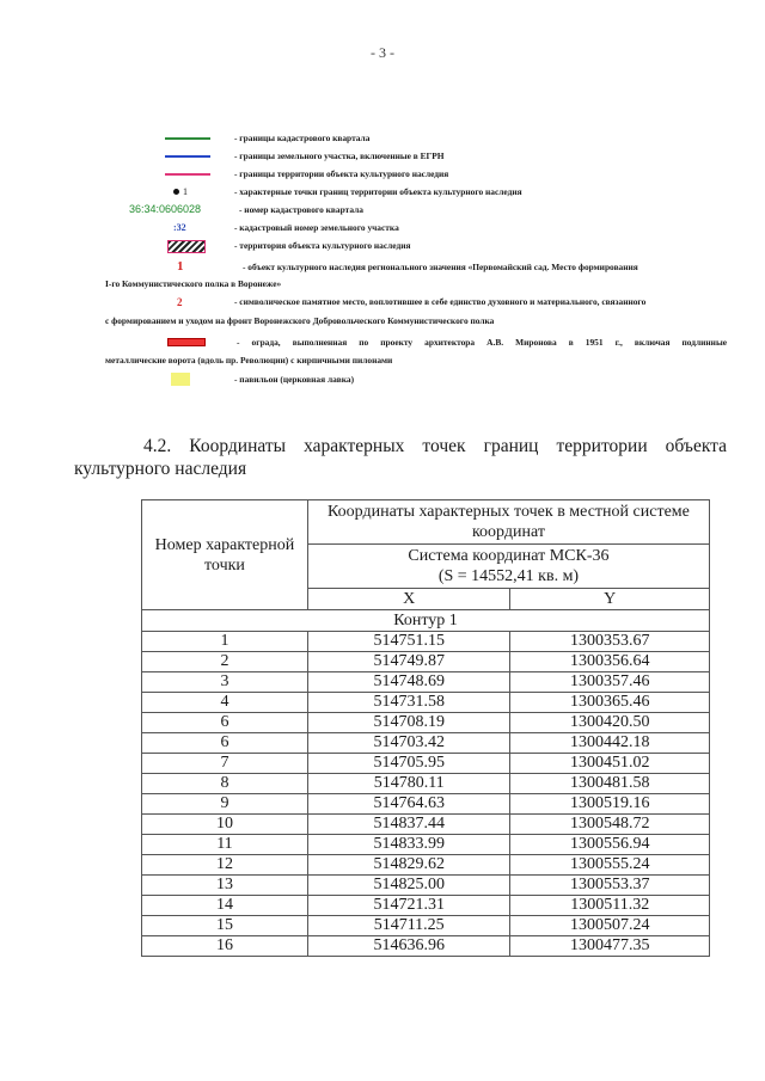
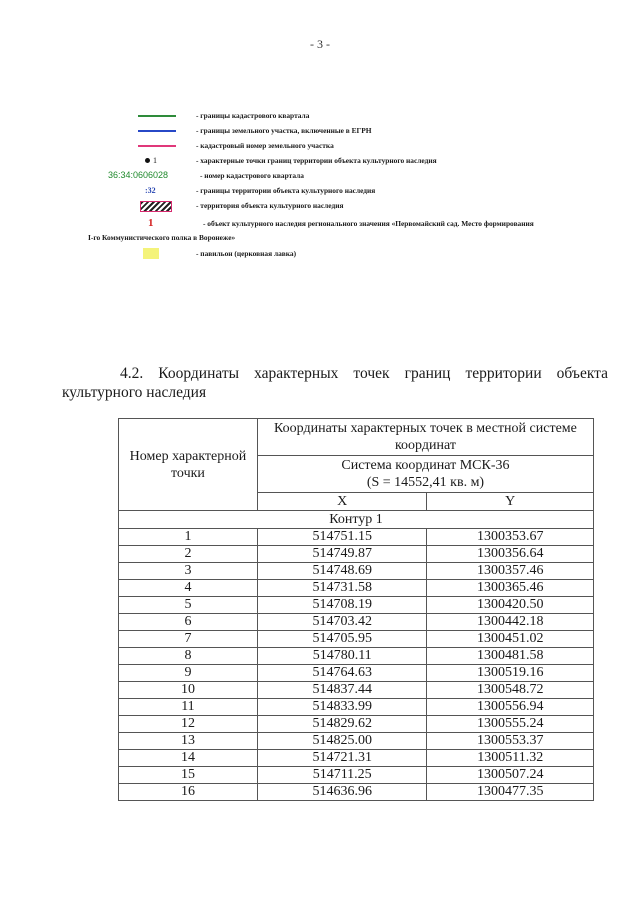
  - 3 -
  - границы кадастрового квартала
  - границы земельного участка, включенные в ЕГРН
- - границы территории объекта культурного наследия
+ - кадастровый номер земельного участка
  1
  - характерные точки границ территории объекта культурного наследия
  36:34:0606028
  - номер кадастрового квартала
  :32
- - кадастровый номер земельного участка
+ - границы территории объекта культурного наследия
  - территория объекта культурного наследия
  1
  - объект культурного наследия регионального значения «Первомайский сад. Место формирования
  I-го Коммунистического полка в Воронеже»
- 2
- - символическое памятное место, воплотившее в себе единство духовного и материального, связанного
- с формированием и уходом на фронт Воронежского Добровольческого Коммунистического полка
- - ограда, выполненная по проекту архитектора А.В. Миронова в 1951 г., включая подлинные
- металлические ворота (вдоль пр. Революции) с кирпичными пилонами
  - павильон (церковная лавка)
  4.2. Координаты характерных точек границ территории объекта
  культурного наследия
  Номер характерной точки	Координаты характерных точек в местной системе координат
  Система координат МСК-36 (S = 14552,41 кв. м)
  X	Y
  Контур 1
  1	514751.15	1300353.67
  2	514749.87	1300356.64
  3	514748.69	1300357.46
  4	514731.58	1300365.46
- 6	514708.19	1300420.50
+ 5	514708.19	1300420.50
  6	514703.42	1300442.18
  7	514705.95	1300451.02
  8	514780.11	1300481.58
  9	514764.63	1300519.16
  10	514837.44	1300548.72
  11	514833.99	1300556.94
  12	514829.62	1300555.24
  13	514825.00	1300553.37
  14	514721.31	1300511.32
  15	514711.25	1300507.24
  16	514636.96	1300477.35
